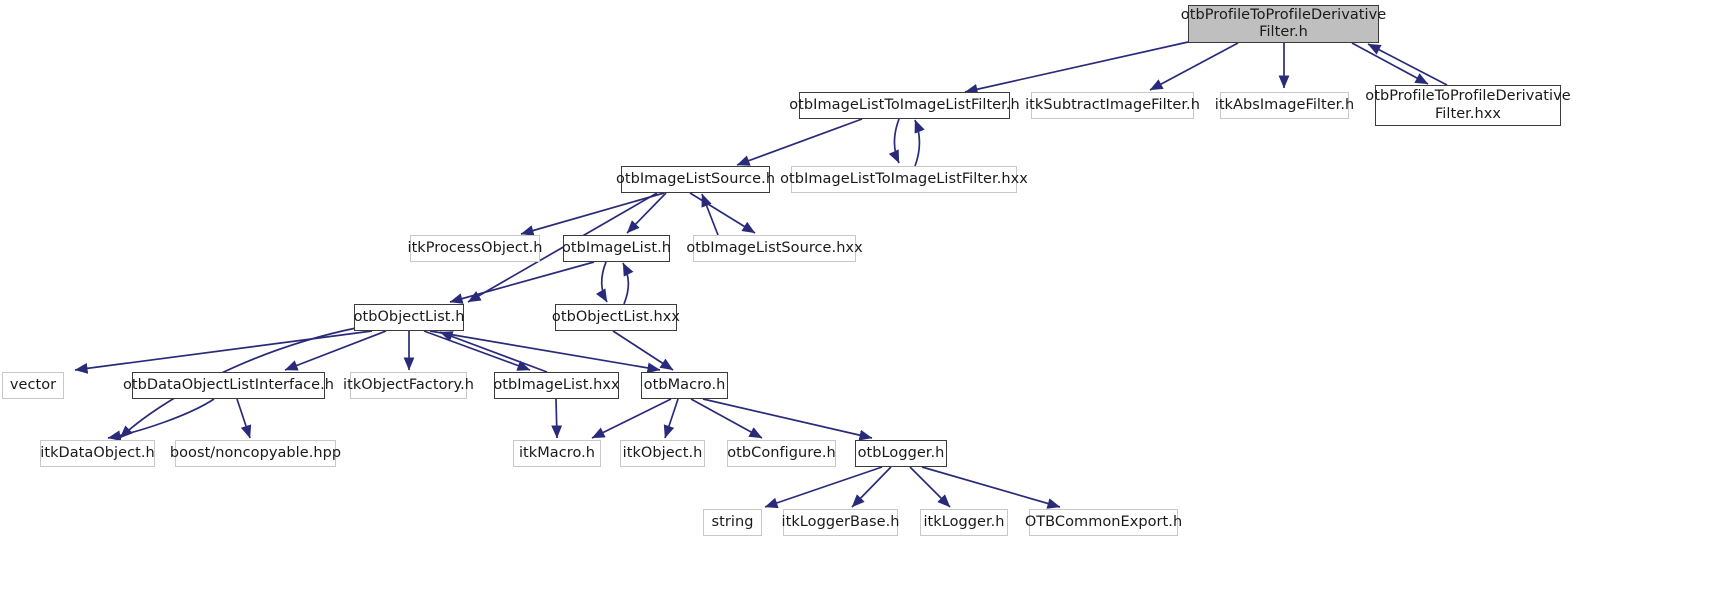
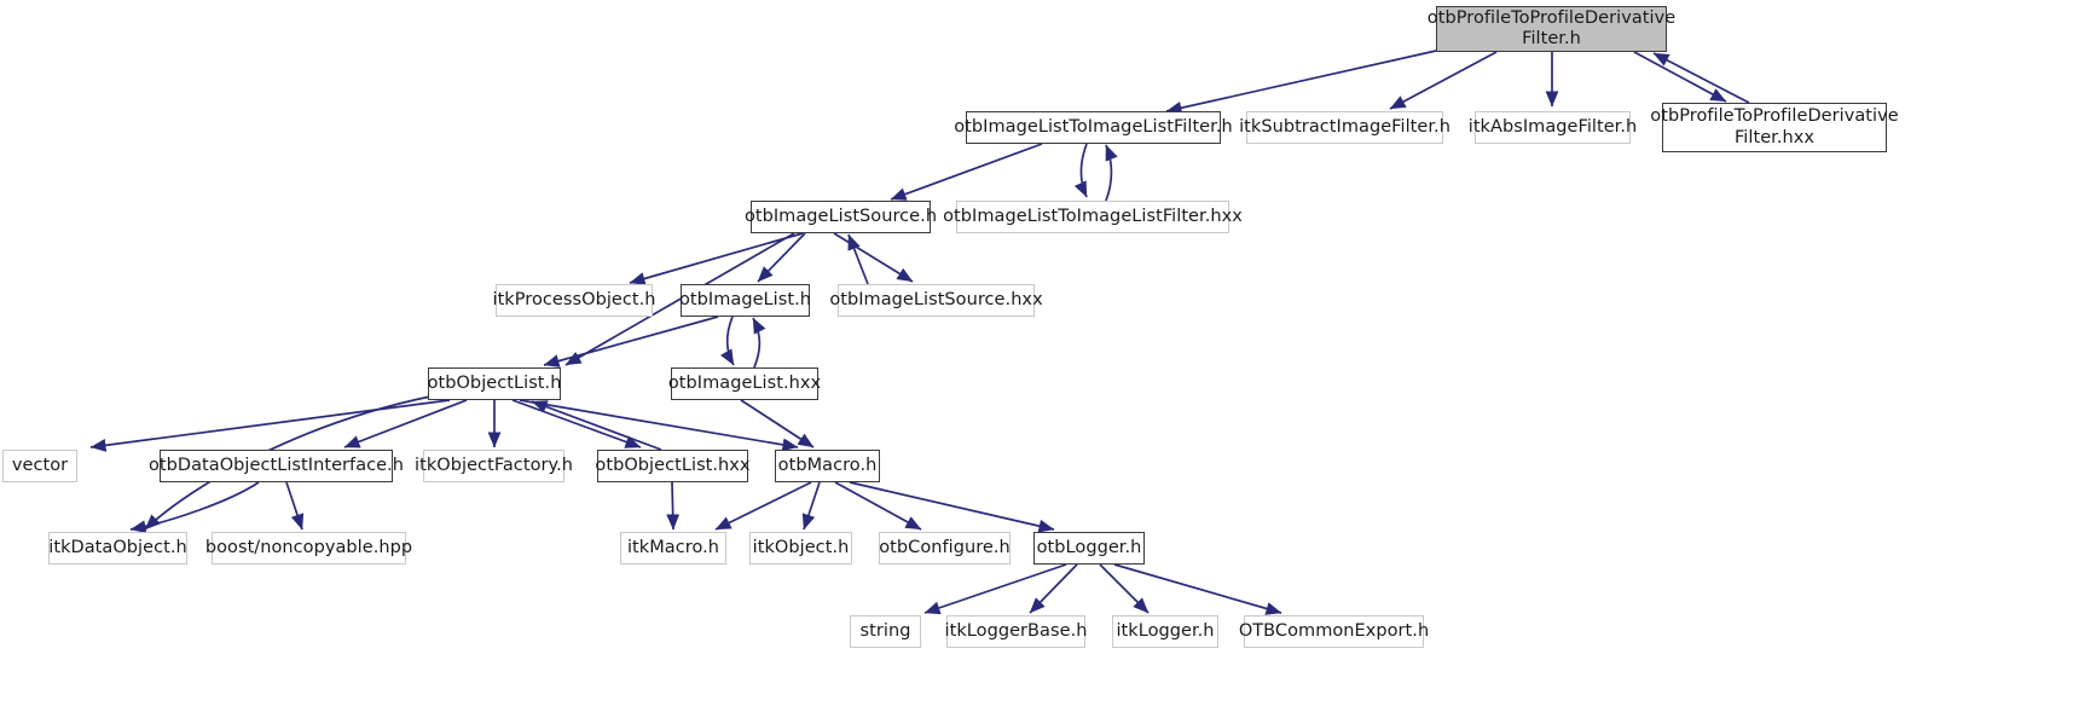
  otbProfileToProfileDerivative
  Filter.h
  otbImageListToImageListFilter.h
  itkSubtractImageFilter.h
  itkAbsImageFilter.h
  otbProfileToProfileDerivative
  Filter.hxx
  otbImageListSource.h
  otbImageListToImageListFilter.hxx
  itkProcessObject.h
  otbImageList.h
  otbImageListSource.hxx
  otbObjectList.h
- otbObjectList.hxx
+ otbImageList.hxx
  vector
  otbDataObjectListInterface.h
  itkObjectFactory.h
- otbImageList.hxx
+ otbObjectList.hxx
  otbMacro.h
  itkDataObject.h
  boost/noncopyable.hpp
  itkMacro.h
  itkObject.h
  otbConfigure.h
  otbLogger.h
  string
  itkLoggerBase.h
  itkLogger.h
  OTBCommonExport.h
